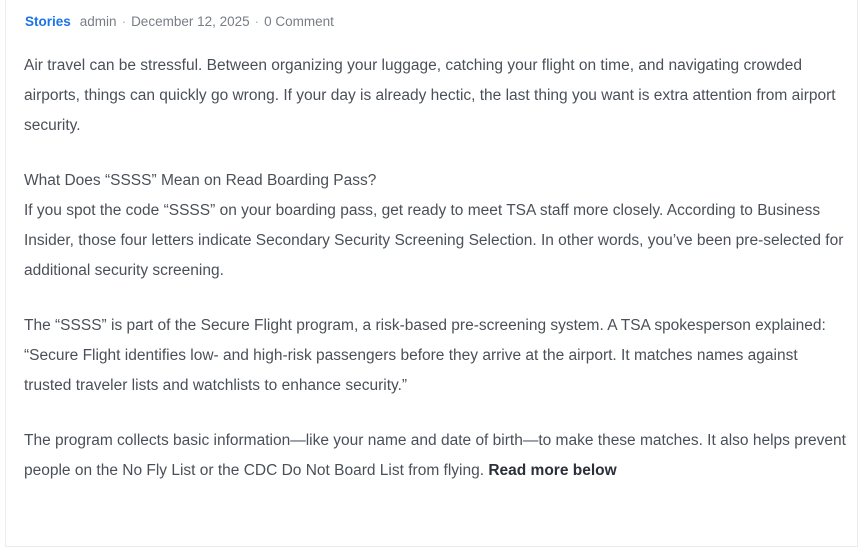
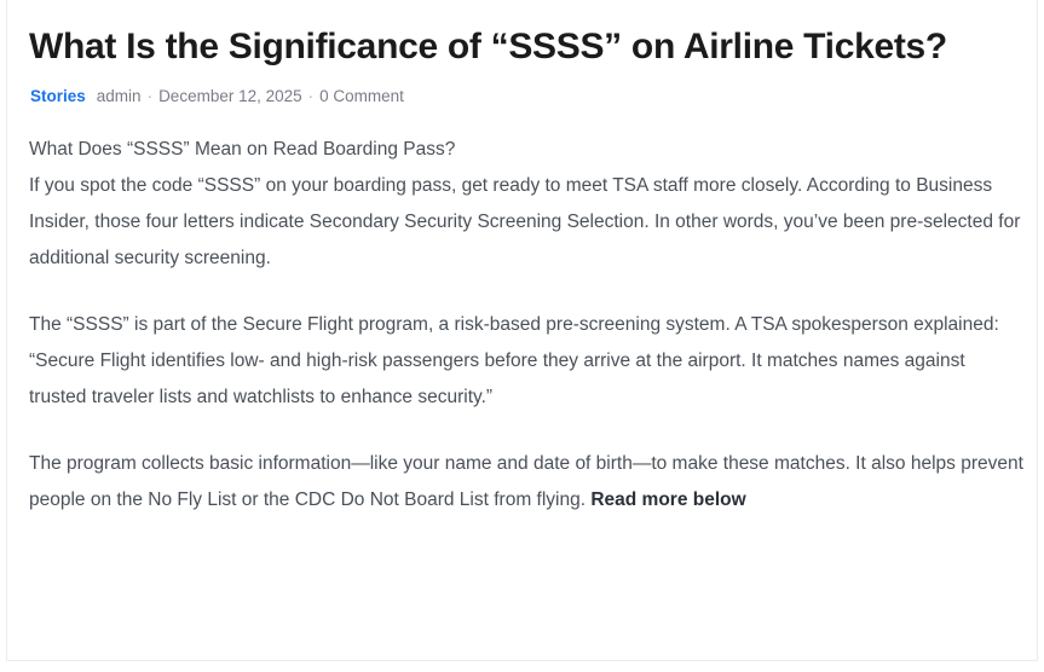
+ What Is the Significance of “SSSS” on Airline Tickets?
  Stories admin · December 12, 2025 · 0 Comment
- Air travel can be stressful. Between organizing your luggage, catching your flight on time, and navigating crowded airports, things can quickly go wrong. If your day is already hectic, the last thing you want is extra attention from airport security.
  What Does “SSSS” Mean on Read Boarding Pass?
  If you spot the code “SSSS” on your boarding pass, get ready to meet TSA staff more closely. According to Business Insider, those four letters indicate Secondary Security Screening Selection. In other words, you’ve been pre-selected for additional security screening.
  The “SSSS” is part of the Secure Flight program, a risk-based pre-screening system. A TSA spokesperson explained: “Secure Flight identifies low- and high-risk passengers before they arrive at the airport. It matches names against trusted traveler lists and watchlists to enhance security.”
  The program collects basic information—like your name and date of birth—to make these matches. It also helps prevent people on the No Fly List or the CDC Do Not Board List from flying. Read more below
